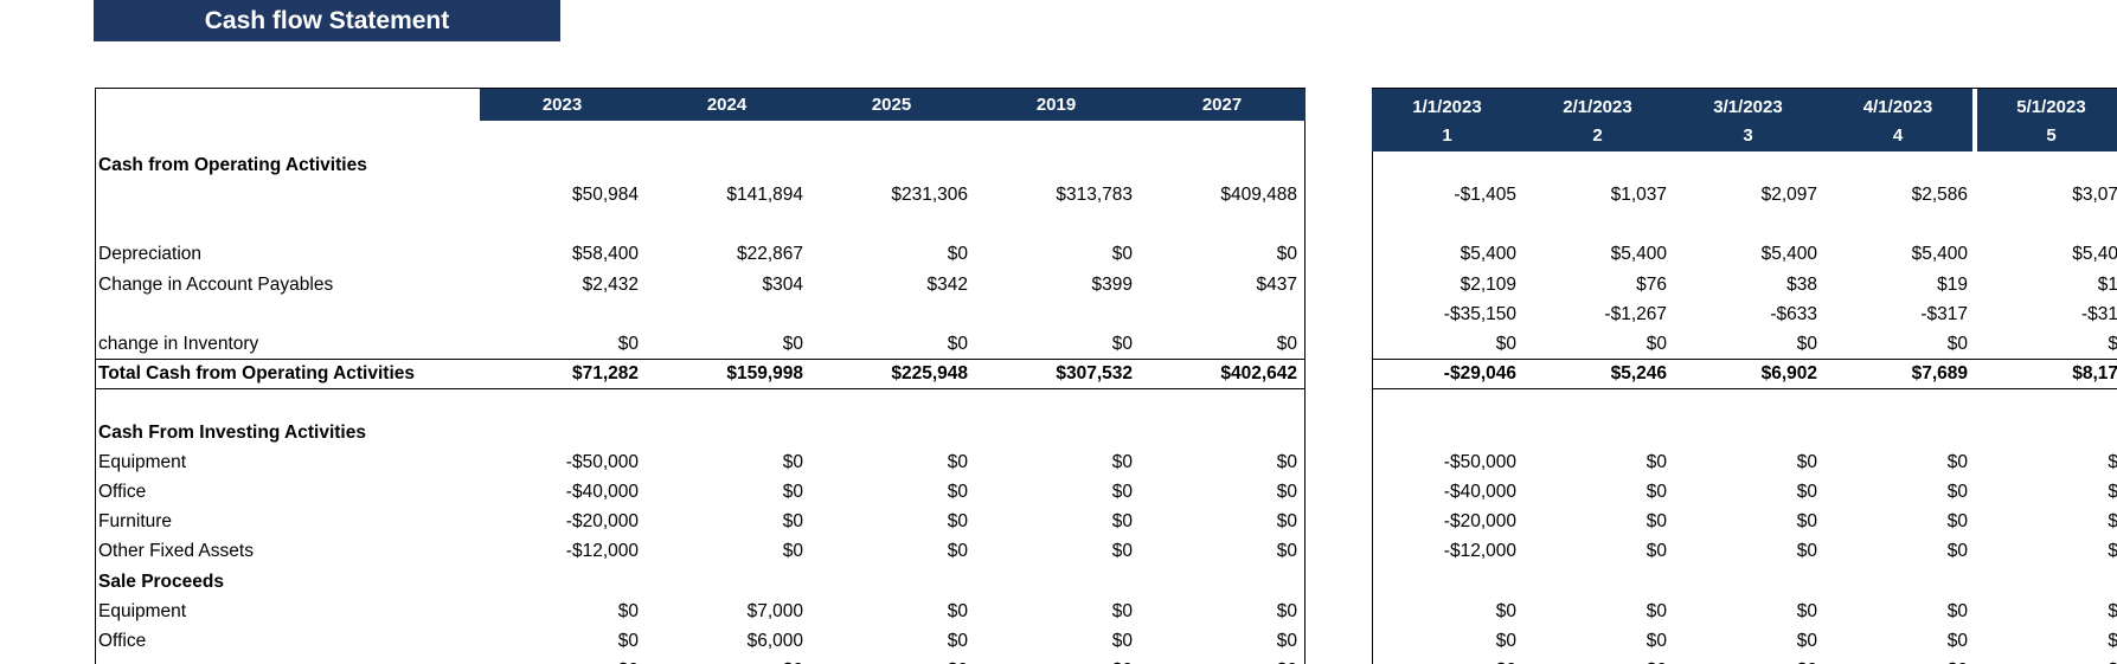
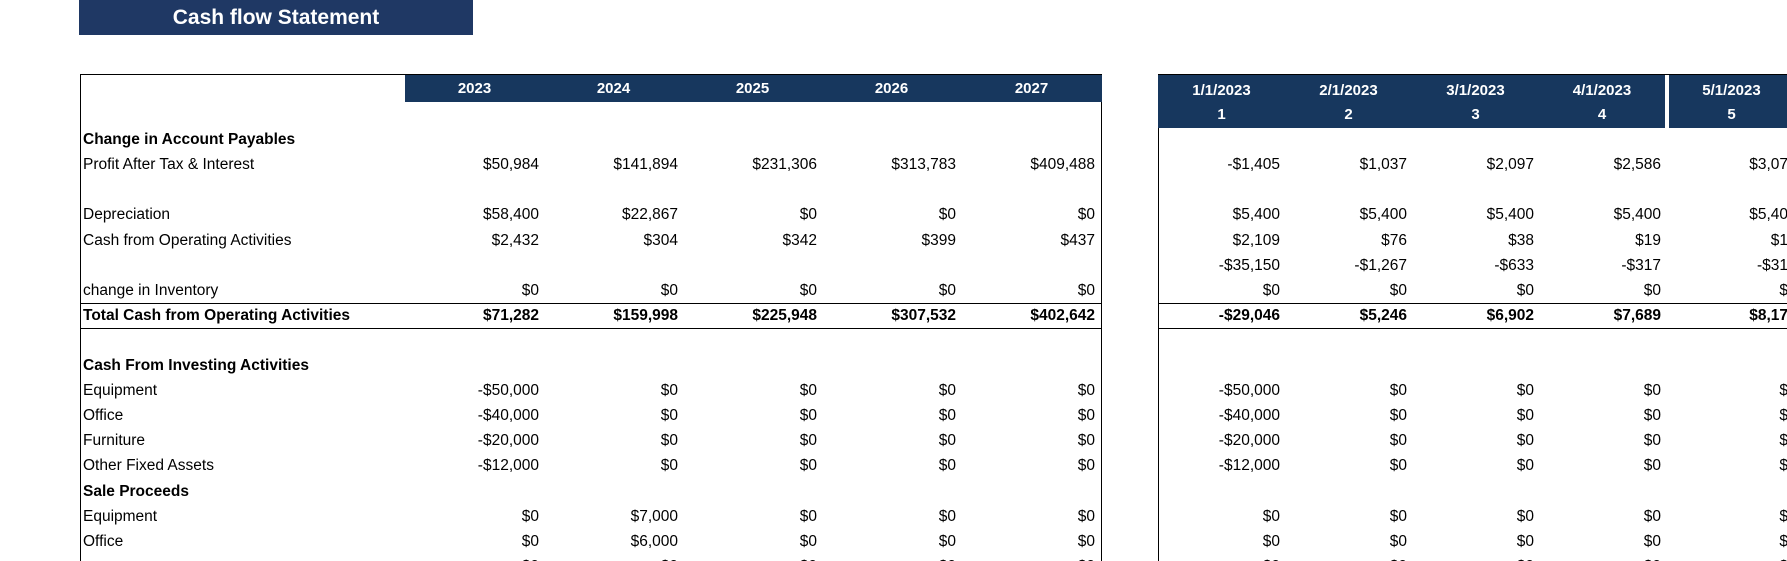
  Cash flow Statement
  2023
  2024
  2025
- 2019
+ 2026
  2027
- Cash from Operating Activities
+ Change in Account Payables
+ Profit After Tax & Interest
  $50,984
  $141,894
  $231,306
  $313,783
  $409,488
  Depreciation
  $58,400
  $22,867
  $0
  $0
  $0
- Change in Account Payables
+ Cash from Operating Activities
  $2,432
  $304
  $342
  $399
  $437
  change in Inventory
  $0
  $0
  $0
  $0
  $0
  Total Cash from Operating Activities
  $71,282
  $159,998
  $225,948
  $307,532
  $402,642
  Cash From Investing Activities
  Equipment
  -$50,000
  $0
  $0
  $0
  $0
  Office
  -$40,000
  $0
  $0
  $0
  $0
  Furniture
  -$20,000
  $0
  $0
  $0
  $0
  Other Fixed Assets
  -$12,000
  $0
  $0
  $0
  $0
  Sale Proceeds
  Equipment
  $0
  $7,000
  $0
  $0
  $0
  Office
  $0
  $6,000
  $0
  $0
  $0
  1/1/2023
  2/1/2023
  3/1/2023
  4/1/2023
  5/1/2023
  1
  2
  3
  4
  5
  -$1,405
  $1,037
  $2,097
  $2,586
  $3,07
  $5,400
  $5,400
  $5,400
  $5,400
  $5,40
  $2,109
  $76
  $38
  $19
  $1
  -$35,150
  -$1,267
  -$633
  -$317
  -$31
  $0
  $0
  $0
  $0
  $
  -$29,046
  $5,246
  $6,902
  $7,689
  $8,17
  -$50,000
  $0
  $0
  $0
  $
  -$40,000
  $0
  $0
  $0
  $
  -$20,000
  $0
  $0
  $0
  $
  -$12,000
  $0
  $0
  $0
  $
  $0
  $0
  $0
  $0
  $
  $0
  $0
  $0
  $0
  $
